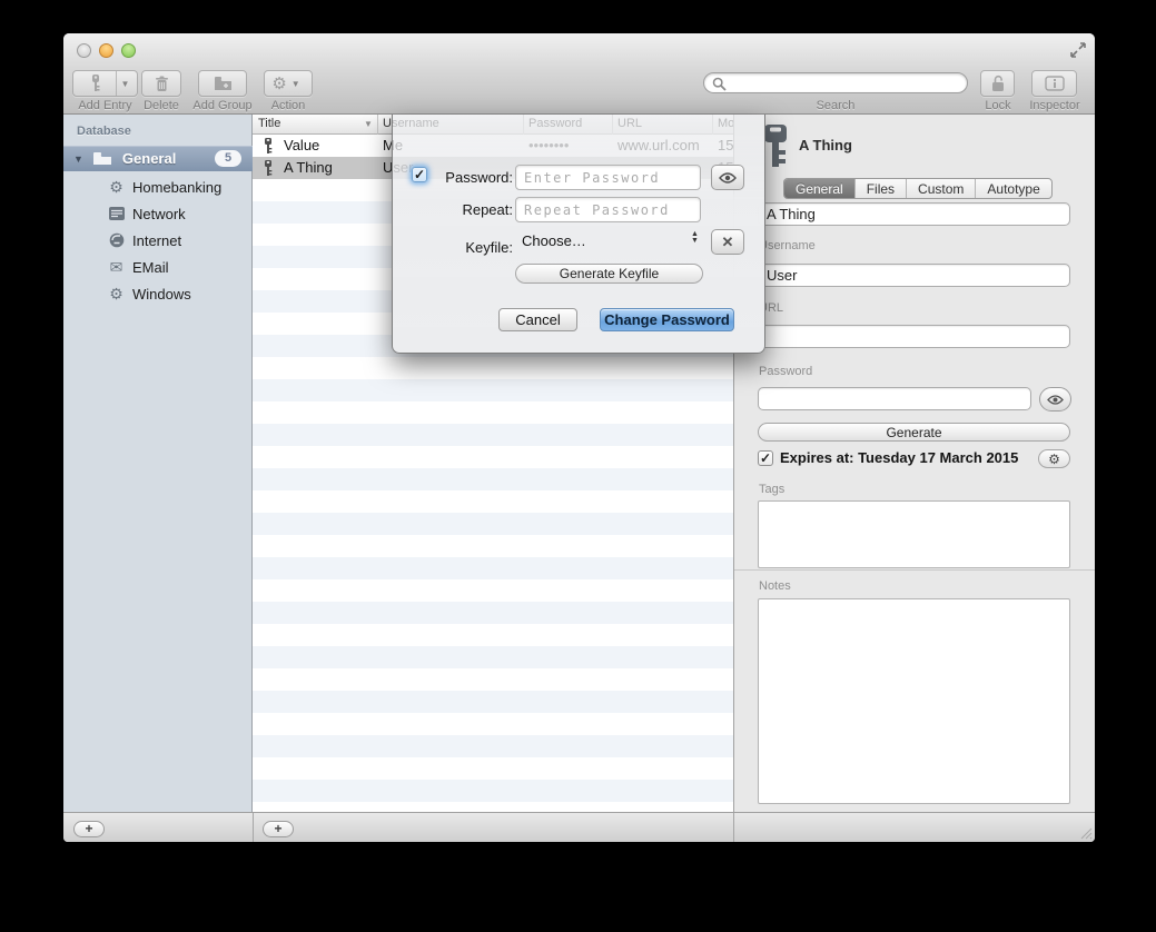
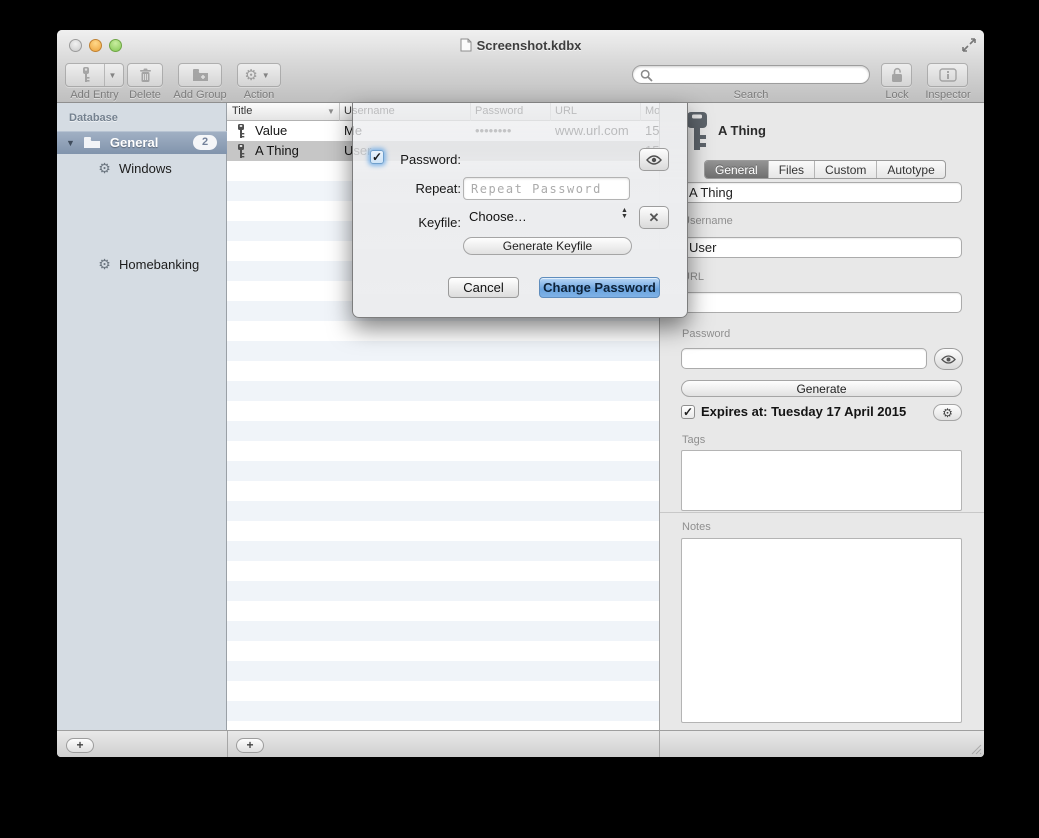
+ Screenshot.kdbx
  ▼
  Add Entry
  Delete
  Add Group
  ⚙
  ▼
  Action
  Search
  Lock
  Inspector
  Database
  ▼
  General
- 5
+ 2
  ⚙
- Homebanking
+ Windows
- Network
- Internet
- ✉
- EMail
  ⚙
- Windows
+ Homebanking
  Value
  A Thing
  Title
  ▼
  A Thing
  General
  Files
  Custom
  Autotype
  A Thing
  sername
  User
  Password
  Generate
  ✓
- Expires at: Tuesday 17 March 2015
+ Expires at: Tuesday 17 April 2015
  ⚙
  Tags
  Notes
  +
  +
  ✓
  Password:
- Enter Password
  Repeat:
  Repeat Password
  Keyfile:
  Choose…
  ✕
  Generate Keyfile
  Cancel
  Change Password
